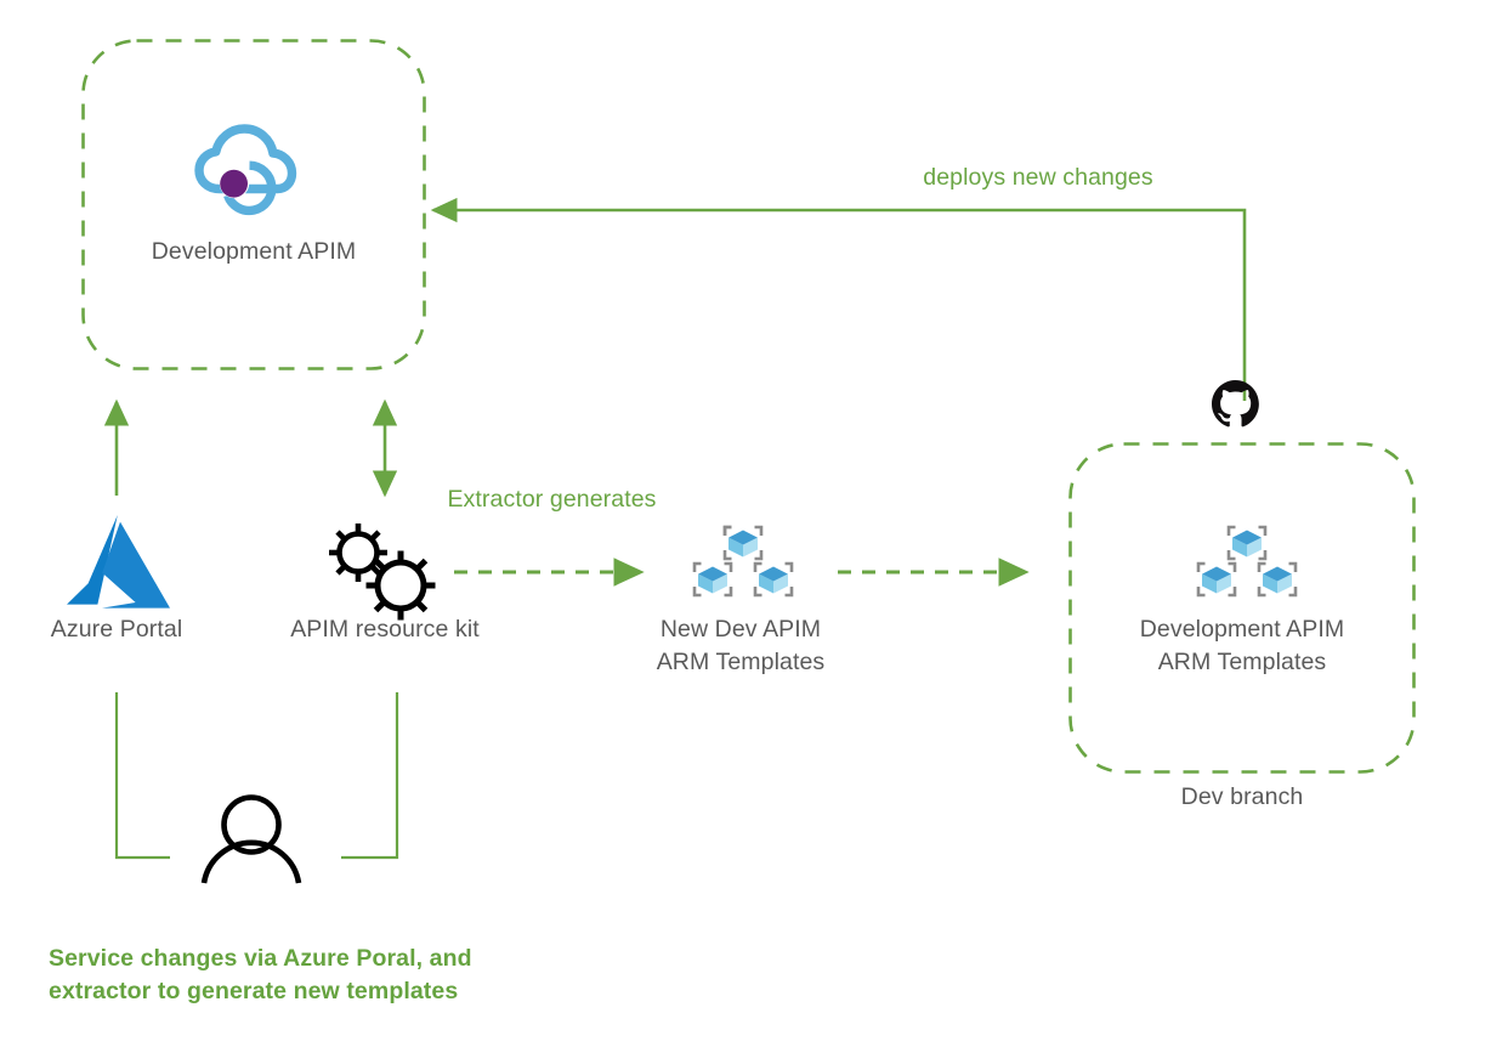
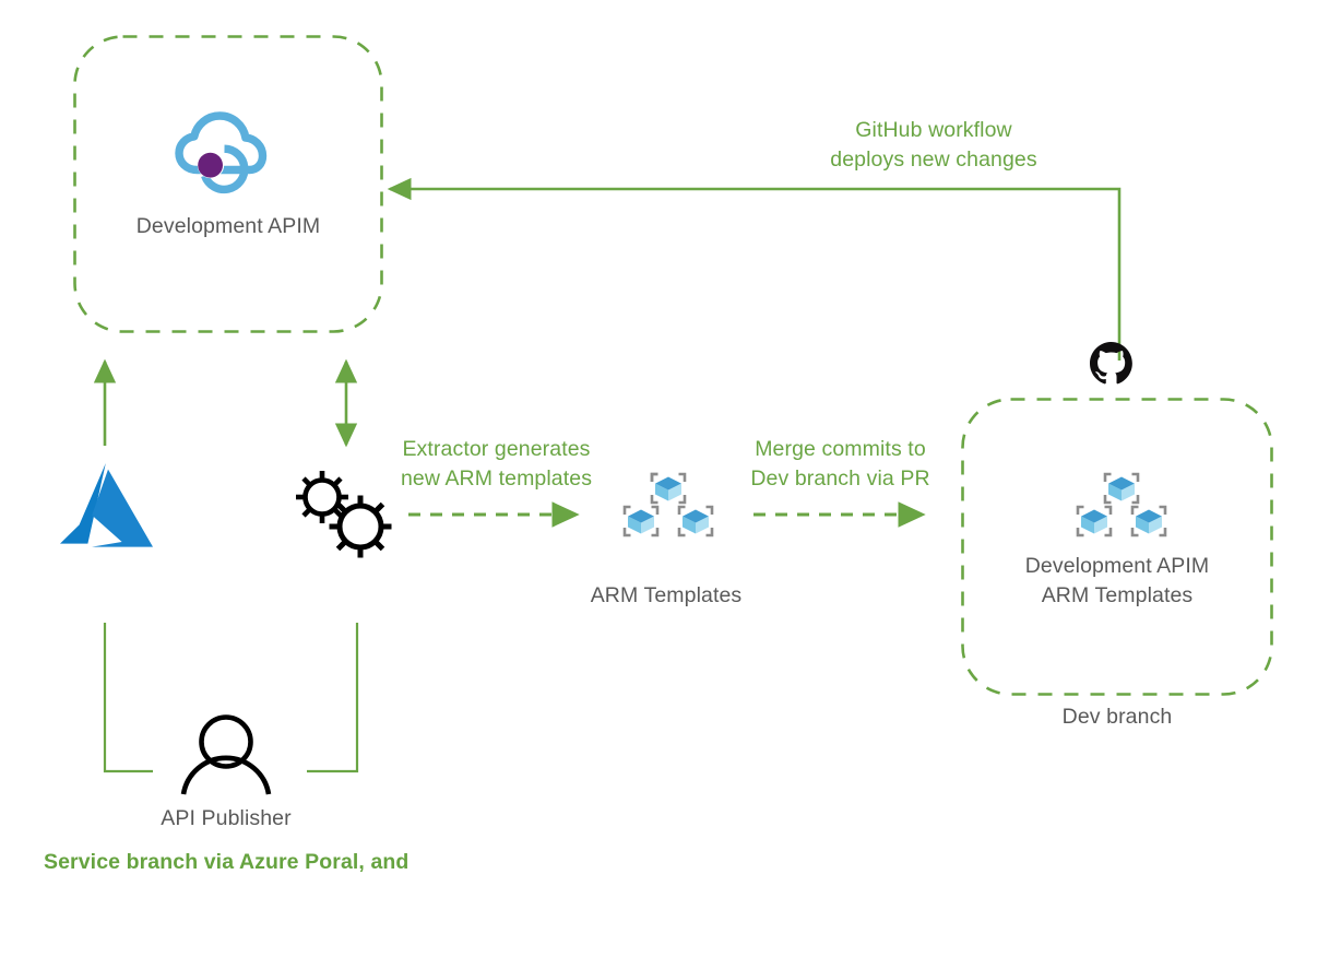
  Development APIM
- Azure Portal
- APIM resource kit
- New Dev APIM
  ARM Templates
  Development APIM
  ARM Templates
  Dev branch
+ API Publisher
+ GitHub workflow
  deploys new changes
  Extractor generates
+ new ARM templates
+ Merge commits to
+ Dev branch via PR
- Service changes via Azure Poral, and
+ Service branch via Azure Poral, and
- extractor to generate new templates
